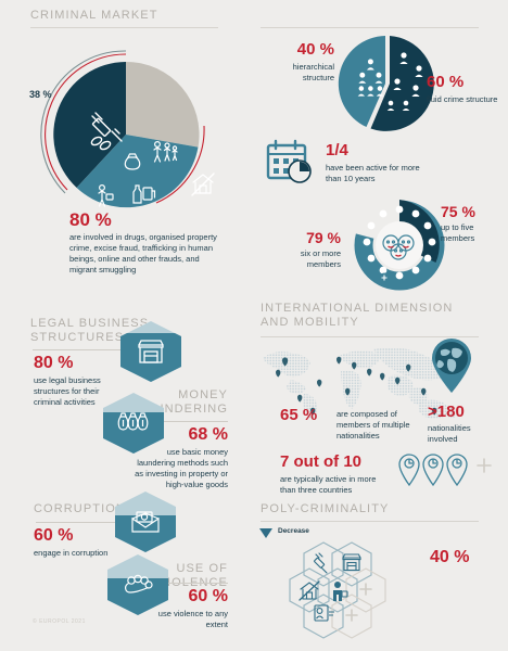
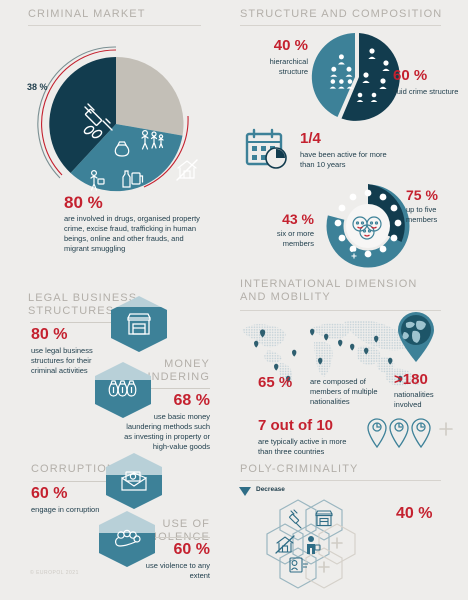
  CRIMINAL MARKET
  38 %
  80 %
  are involved in drugs, organised property crime, excise fraud, trafficking in human beings, online and other frauds, and migrant smuggling
+ STRUCTURE AND COMPOSITION
  40 %
  hierarchical structure
  60 %
  fluid crime structure
  1/4
  have been active for more than 10 years
  75 %
  up to five members
- 79 %
+ 43 %
  six or more members
  LEGAL BUSINESS
  STRUCTURES
  80 %
  use legal business structures for their criminal activities
  MONEY
  NDERING
  68 %
  use basic money laundering methods such as investing in property or high-value goods
  CORRUPTIO
  60 %
  engage in corruption
  USE OF
  60 %
  use violence to any extent
  INTERNATIONAL DIMENSION
  AND MOBILITY
  >180
  nationalities involved
  65 %
  are composed of members of multiple nationalities
  7 out of 10
  are typically active in more than three countries
  POLY-CRIMINALITY
  40 %
